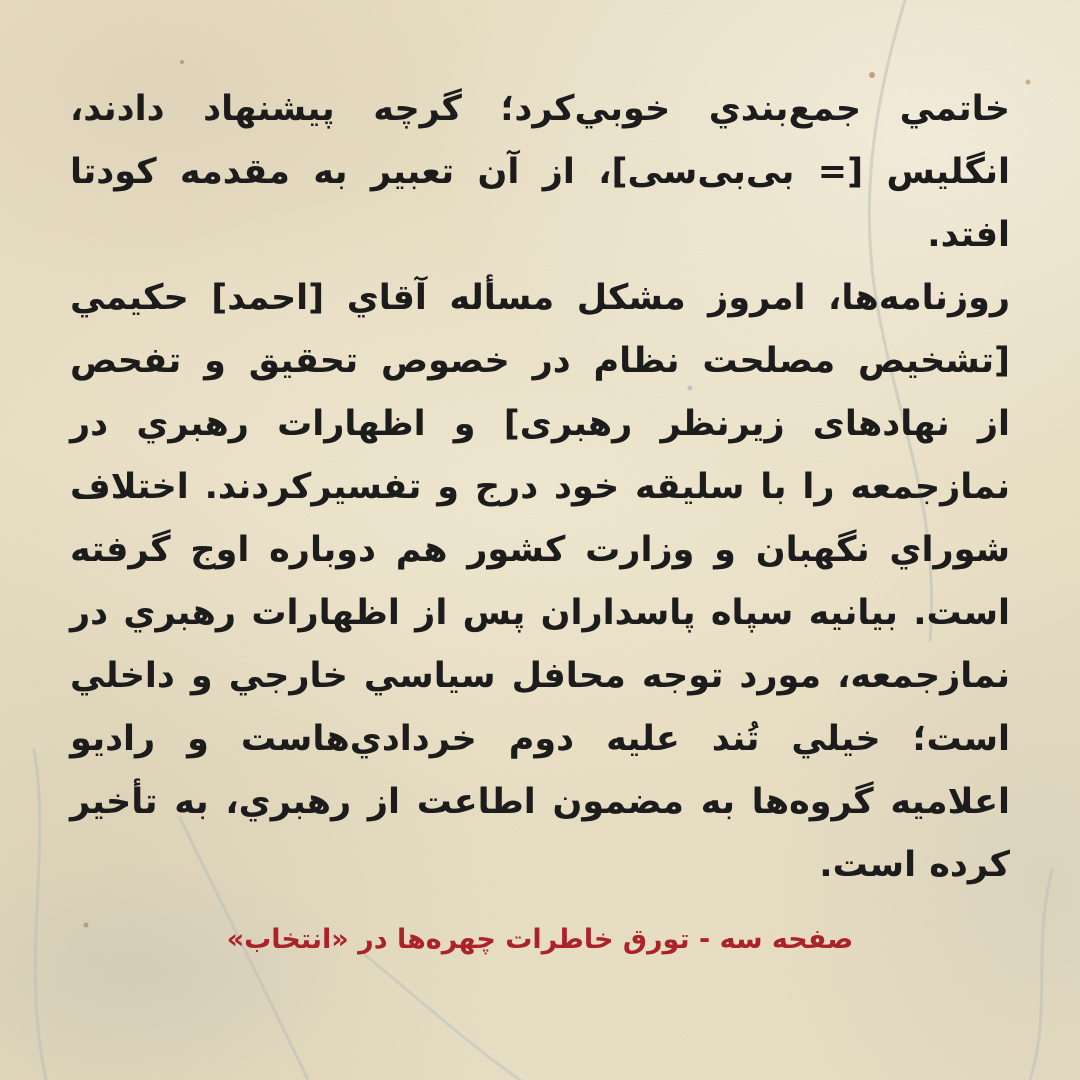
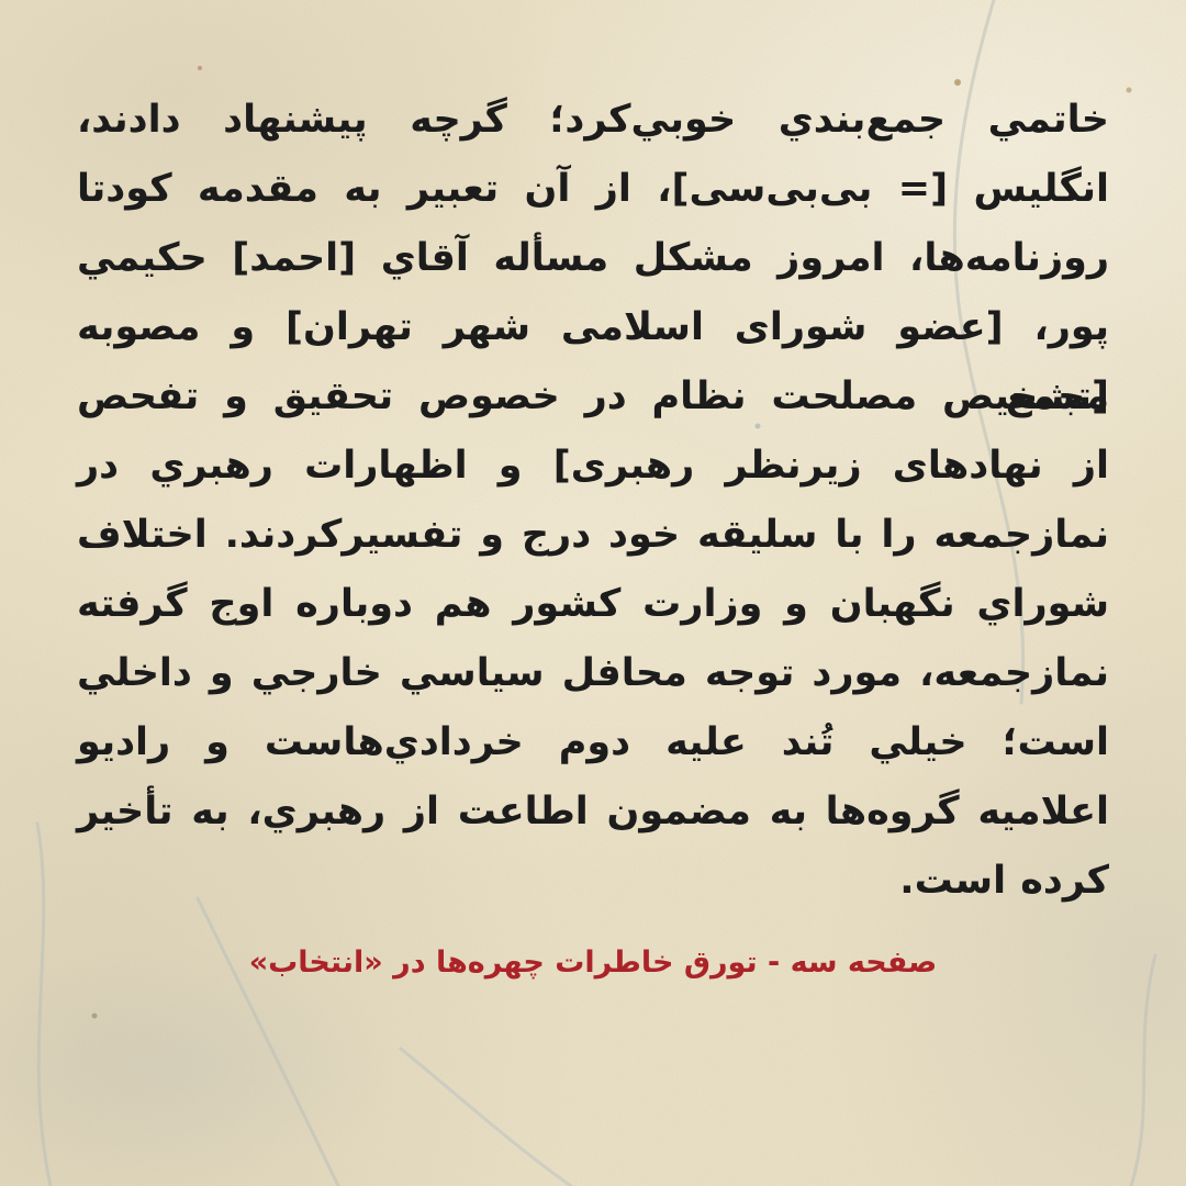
  خاتمي جمع‌بندي خوبي‌كرد؛ گرچه پیشنهاد دادند،
  انگلیس [= بی‌بی‌سی]، از آن تعبیر به مقدمه كودتا
- افتد.
  روزنامه‌ها، امروز مشكل مسأله آقاي [احمد] حكیمي
+ پور، [عضو شورای اسلامی شهر تهران] و مصوبه مجمع
  [تشخیص مصلحت نظام در خصوص تحقیق و تفحص
  از نهادهای زیرنظر رهبری] و اظهارات رهبري در
  نمازجمعه را با سلیقه خود درج و تفسیركردند. اختلاف
  شوراي نگهبان و وزارت كشور هم دوباره اوج گرفته
- است. بیانیه سپاه پاسداران پس از اظهارات رهبري در
  نمازجمعه، مورد توجه محافل سیاسي خارجي و داخلي
  است؛ خیلي تُند علیه دوم خردادي‌هاست و رادیو
  اعلامیه گروه‌ها به مضمون اطاعت از رهبري، به تأخیر
  كرده است.
  صفحه سه - تورق خاطرات چهره‌ها در «انتخاب»
